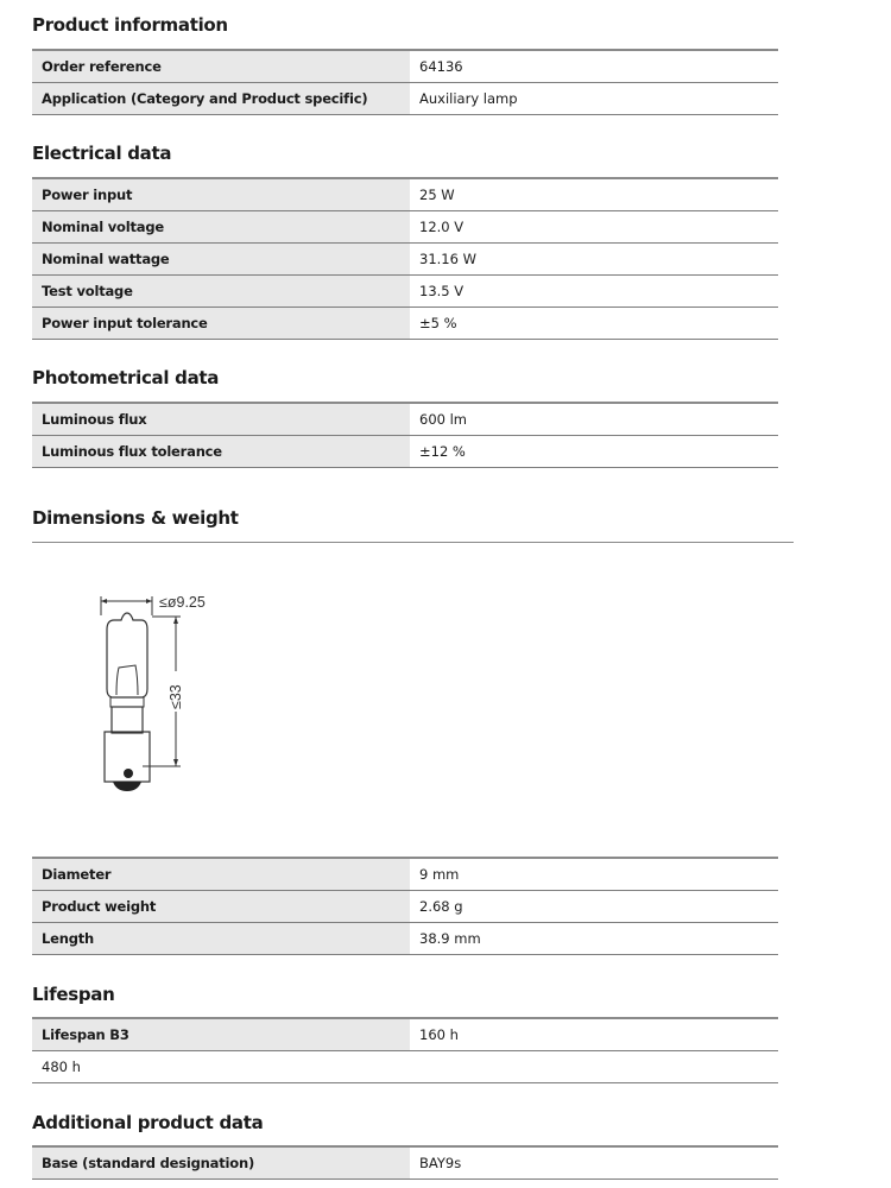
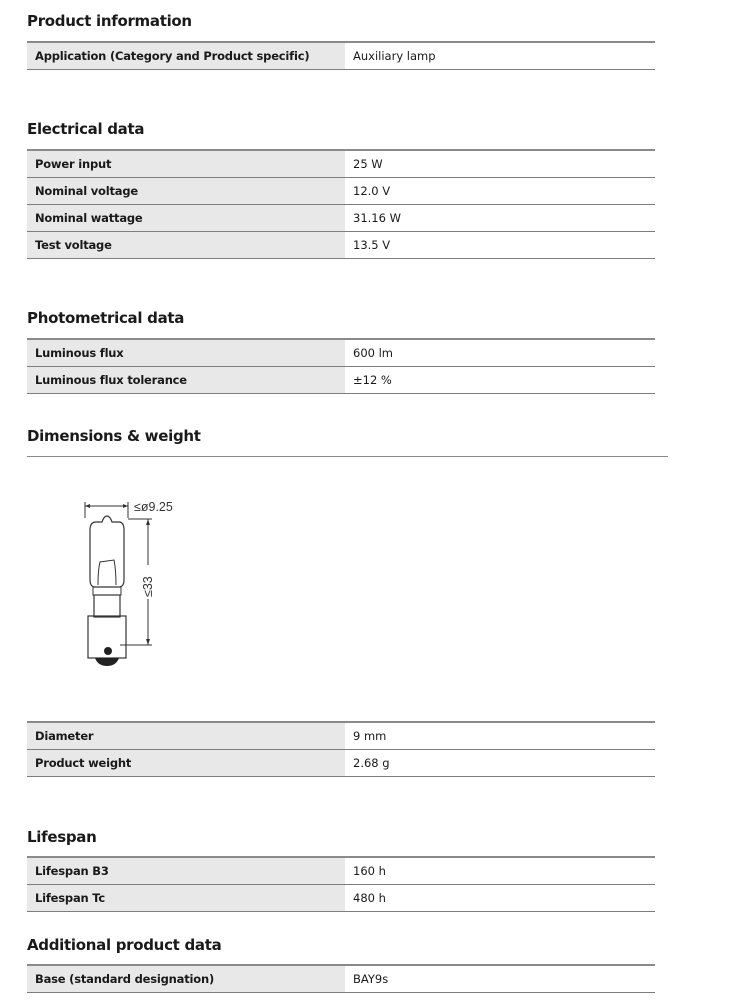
  Product information
- Order reference
- 64136
  Application (Category and Product specific)
  Auxiliary lamp
  Electrical data
  Power input
  25 W
  Nominal voltage
  12.0 V
  Nominal wattage
  31.16 W
  Test voltage
  13.5 V
- Power input tolerance
- ±5 %
  Photometrical data
  Luminous flux
  600 lm
  Luminous flux tolerance
  ±12 %
  Dimensions & weight
  ≤ø9.25
  Diameter
  9 mm
  Product weight
  2.68 g
- Length
- 38.9 mm
  Lifespan
  Lifespan B3
  160 h
+ Lifespan Tc
  480 h
  Additional product data
  Base (standard designation)
  BAY9s
